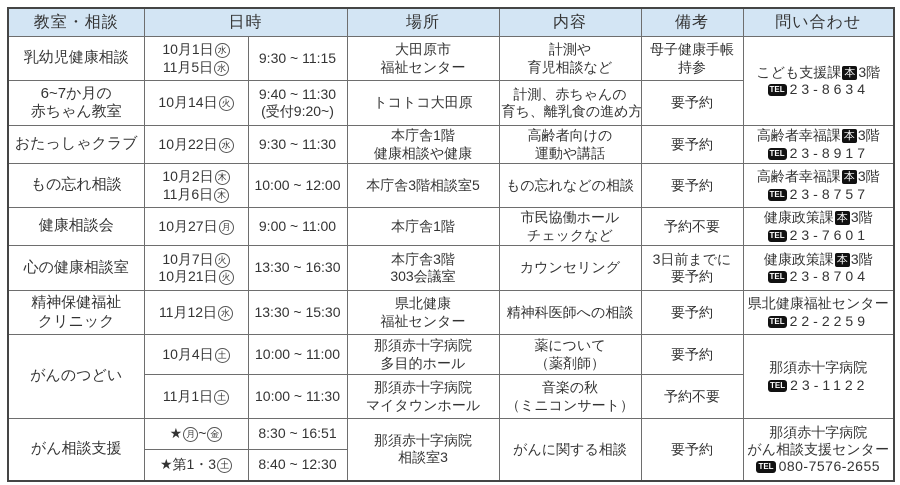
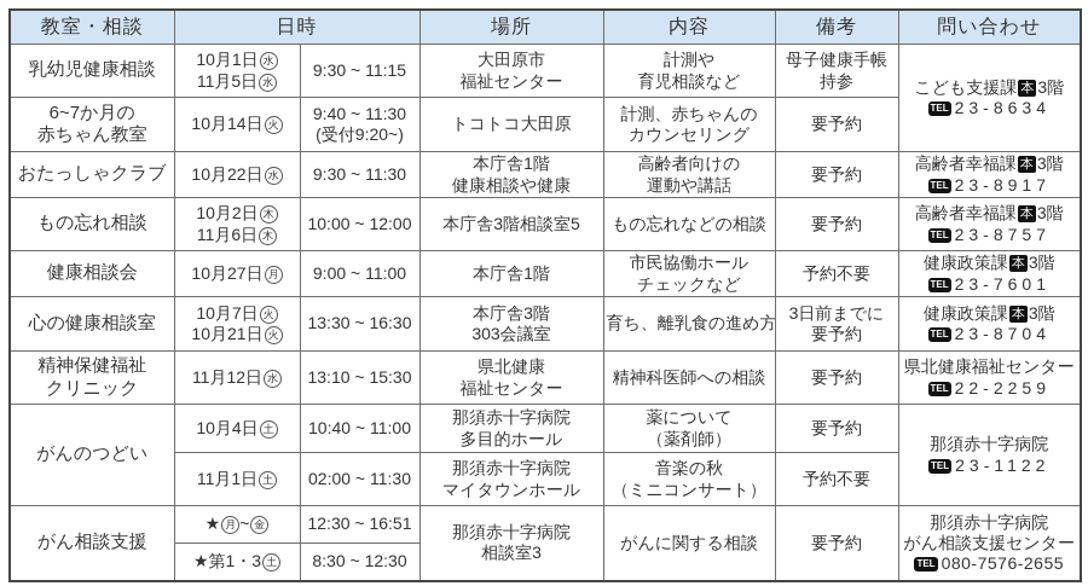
  教室・相談	日時	場所	内容	備考	問い合わせ
  乳幼児健康相談	10月1日 水11月5日 水	9:30 ~ 11:15	大田原市福祉センター	計測や育児相談など	母子健康手帳持参	こども支援課 本 3階TEL 23-8634
- 6~7か月の赤ちゃん教室	10月14日 火	9:40 ~ 11:30(受付9:20~)	トコトコ大田原	計測、赤ちゃんの育ち、離乳食の進め方	要予約
+ 6~7か月の赤ちゃん教室	10月14日 火	9:40 ~ 11:30(受付9:20~)	トコトコ大田原	計測、赤ちゃんのカウンセリング	要予約
  おたっしゃクラブ	10月22日 水	9:30 ~ 11:30	本庁舎1階健康相談や健康	高齢者向けの運動や講話	要予約	高齢者幸福課 本 3階TEL 23-8917
  もの忘れ相談	10月2日 木11月6日 木	10:00 ~ 12:00	本庁舎3階相談室5	もの忘れなどの相談	要予約	高齢者幸福課 本 3階TEL 23-8757
  健康相談会	10月27日 月	9:00 ~ 11:00	本庁舎1階	市民協働ホールチェックなど	予約不要	健康政策課 本 3階TEL 23-7601
- 心の健康相談室	10月7日 火10月21日 火	13:30 ~ 16:30	本庁舎3階303会議室	カウンセリング	3日前までに要予約	健康政策課 本 3階TEL 23-8704
+ 心の健康相談室	10月7日 火10月21日 火	13:30 ~ 16:30	本庁舎3階303会議室	育ち、離乳食の進め方	3日前までに要予約	健康政策課 本 3階TEL 23-8704
- 精神保健福祉クリニック	11月12日 水	13:30 ~ 15:30	県北健康福祉センター	精神科医師への相談	要予約	県北健康福祉センターTEL 22-2259
+ 精神保健福祉クリニック	11月12日 水	13:10 ~ 15:30	県北健康福祉センター	精神科医師への相談	要予約	県北健康福祉センターTEL 22-2259
- がんのつどい	10月4日 土	10:00 ~ 11:00	那須赤十字病院多目的ホール	薬について（薬剤師）	要予約	那須赤十字病院TEL 23-1122
+ がんのつどい	10月4日 土	10:40 ~ 11:00	那須赤十字病院多目的ホール	薬について（薬剤師）	要予約	那須赤十字病院TEL 23-1122
- 11月1日 土	10:00 ~ 11:30	那須赤十字病院マイタウンホール	音楽の秋（ミニコンサート）	予約不要
+ 11月1日 土	02:00 ~ 11:30	那須赤十字病院マイタウンホール	音楽の秋（ミニコンサート）	予約不要
- がん相談支援	★ 月 ~ 金	8:30 ~ 16:51	那須赤十字病院相談室3	がんに関する相談	要予約	那須赤十字病院がん相談支援センターTEL 080-7576-2655
+ がん相談支援	★ 月 ~ 金	12:30 ~ 16:51	那須赤十字病院相談室3	がんに関する相談	要予約	那須赤十字病院がん相談支援センターTEL 080-7576-2655
- ★第1・3 土	8:40 ~ 12:30
+ ★第1・3 土	8:30 ~ 12:30
